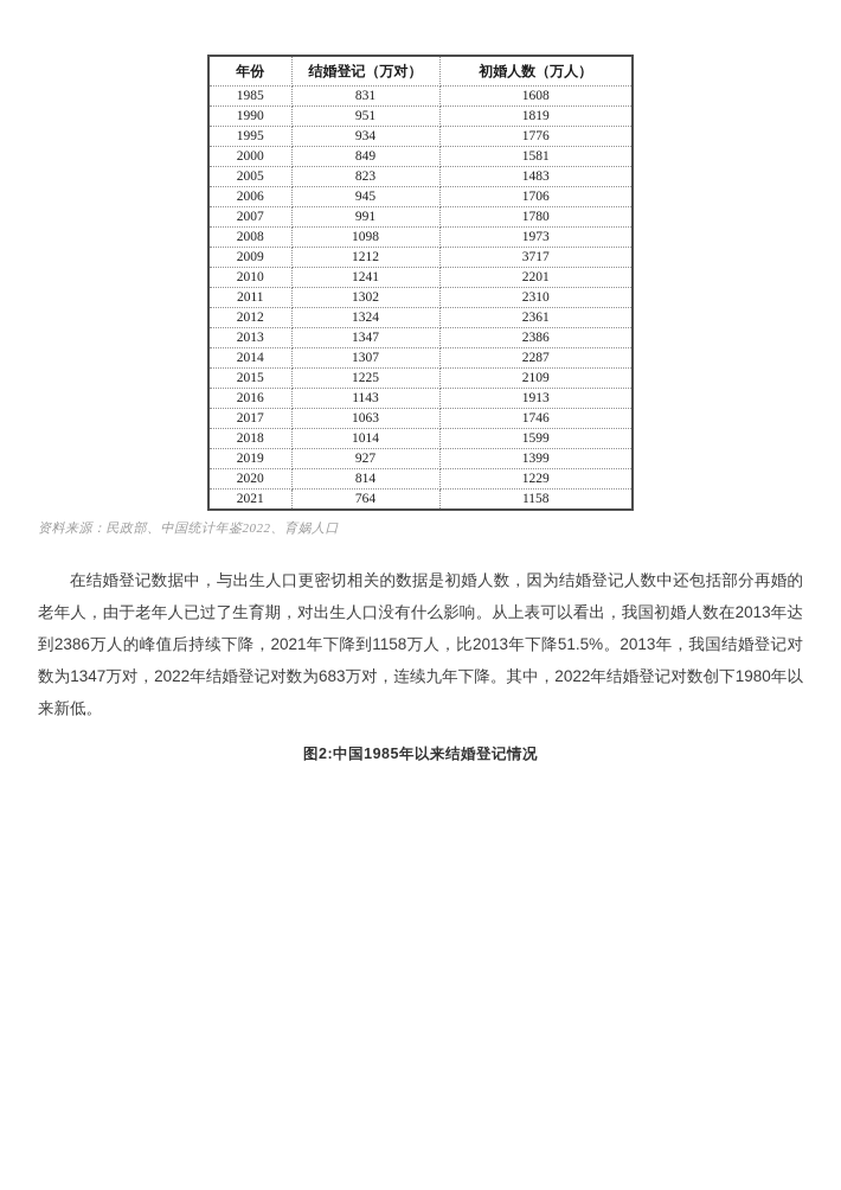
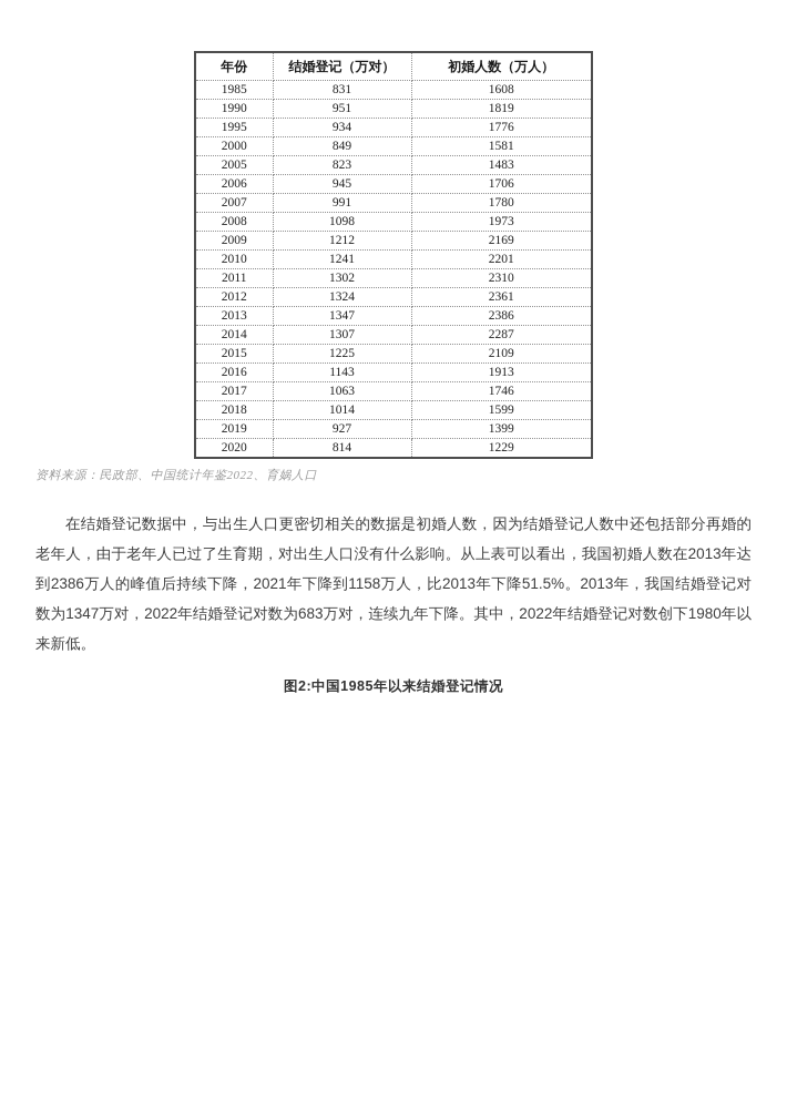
  年份	结婚登记（万对）	初婚人数（万人）
  1985	831	1608
  1990	951	1819
  1995	934	1776
  2000	849	1581
  2005	823	1483
  2006	945	1706
  2007	991	1780
  2008	1098	1973
- 2009	1212	3717
+ 2009	1212	2169
  2010	1241	2201
  2011	1302	2310
  2012	1324	2361
  2013	1347	2386
  2014	1307	2287
  2015	1225	2109
  2016	1143	1913
  2017	1063	1746
  2018	1014	1599
  2019	927	1399
  2020	814	1229
- 2021	764	1158
  资料来源：民政部、中国统计年鉴2022、育娲人口
  在结婚登记数据中，与出生人口更密切相关的数据是初婚人数，因为结婚登记人数中还包括部分再婚的老年人，由于老年人已过了生育期，对出生人口没有什么影响。从上表可以看出，我国初婚人数在2013年达到2386万人的峰值后持续下降，2021年下降到1158万人，比2013年下降51.5%。2013年，我国结婚登记对数为1347万对，2022年结婚登记对数为683万对，连续九年下降。其中，2022年结婚登记对数创下1980年以来新低。
  图2:中国1985年以来结婚登记情况
